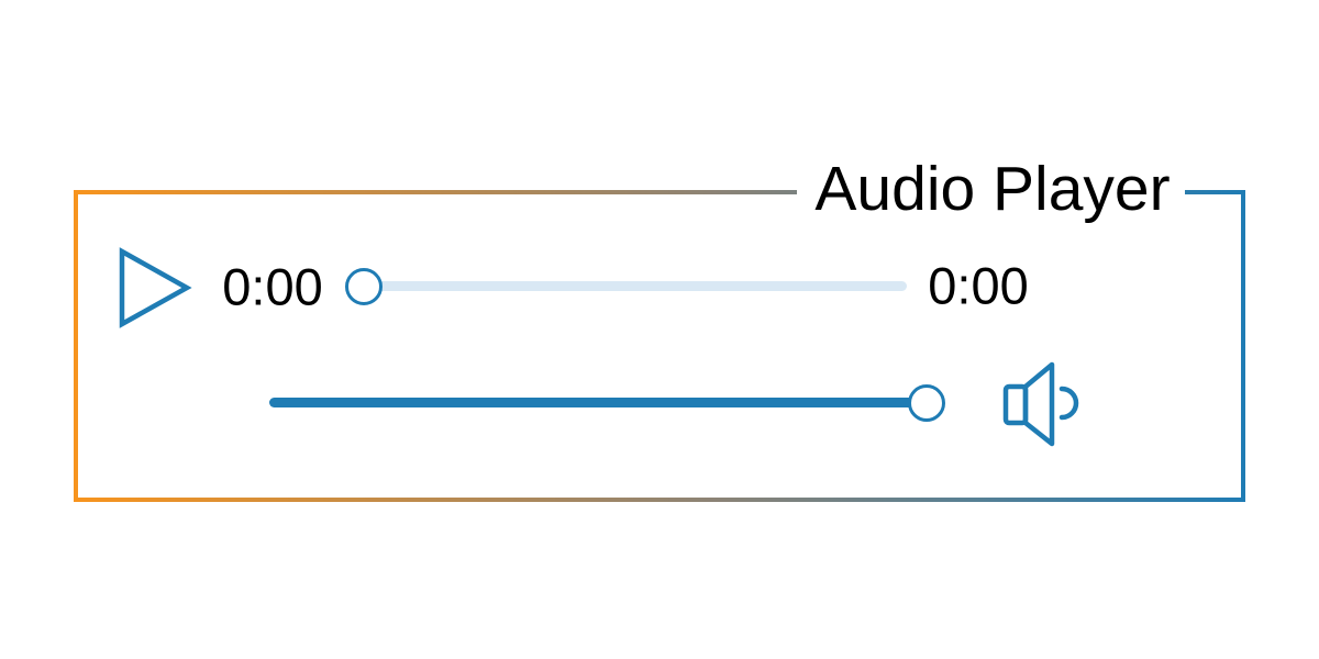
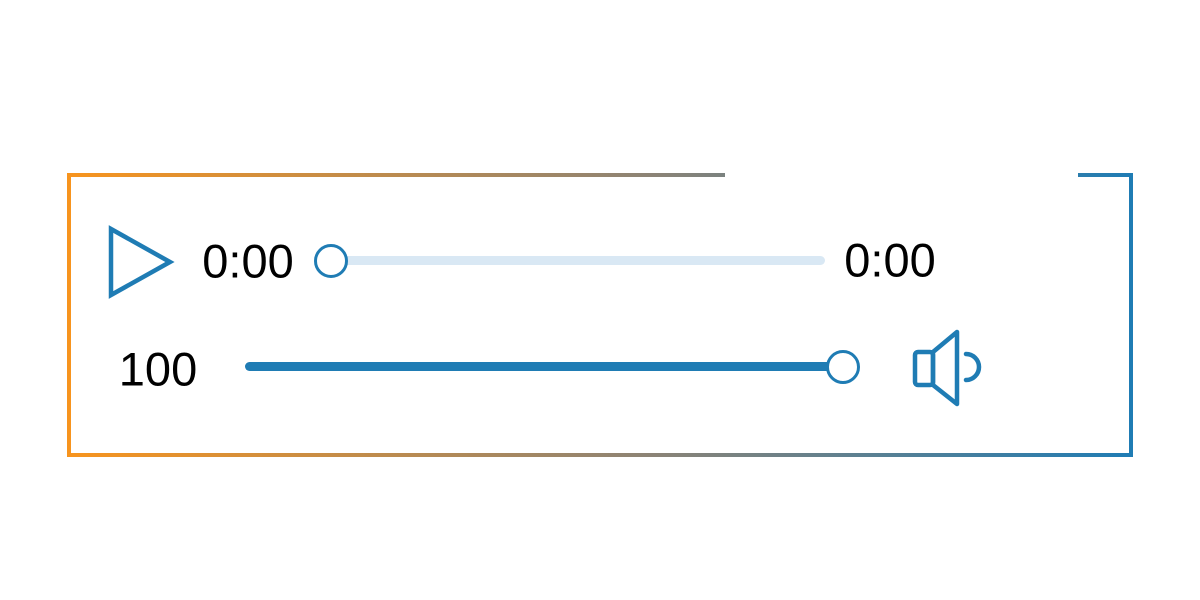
- Audio Player
  0:00
  0:00
+ 100
